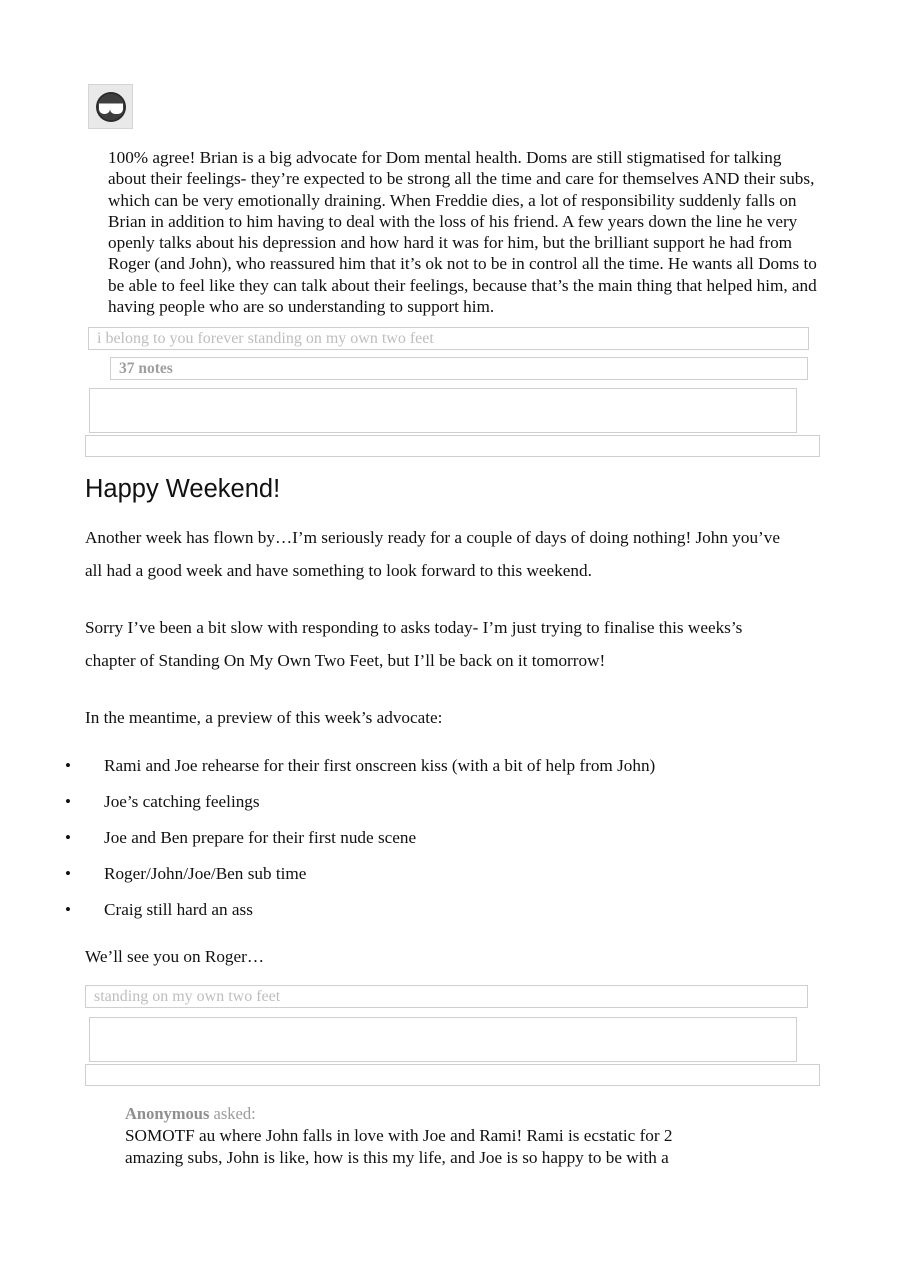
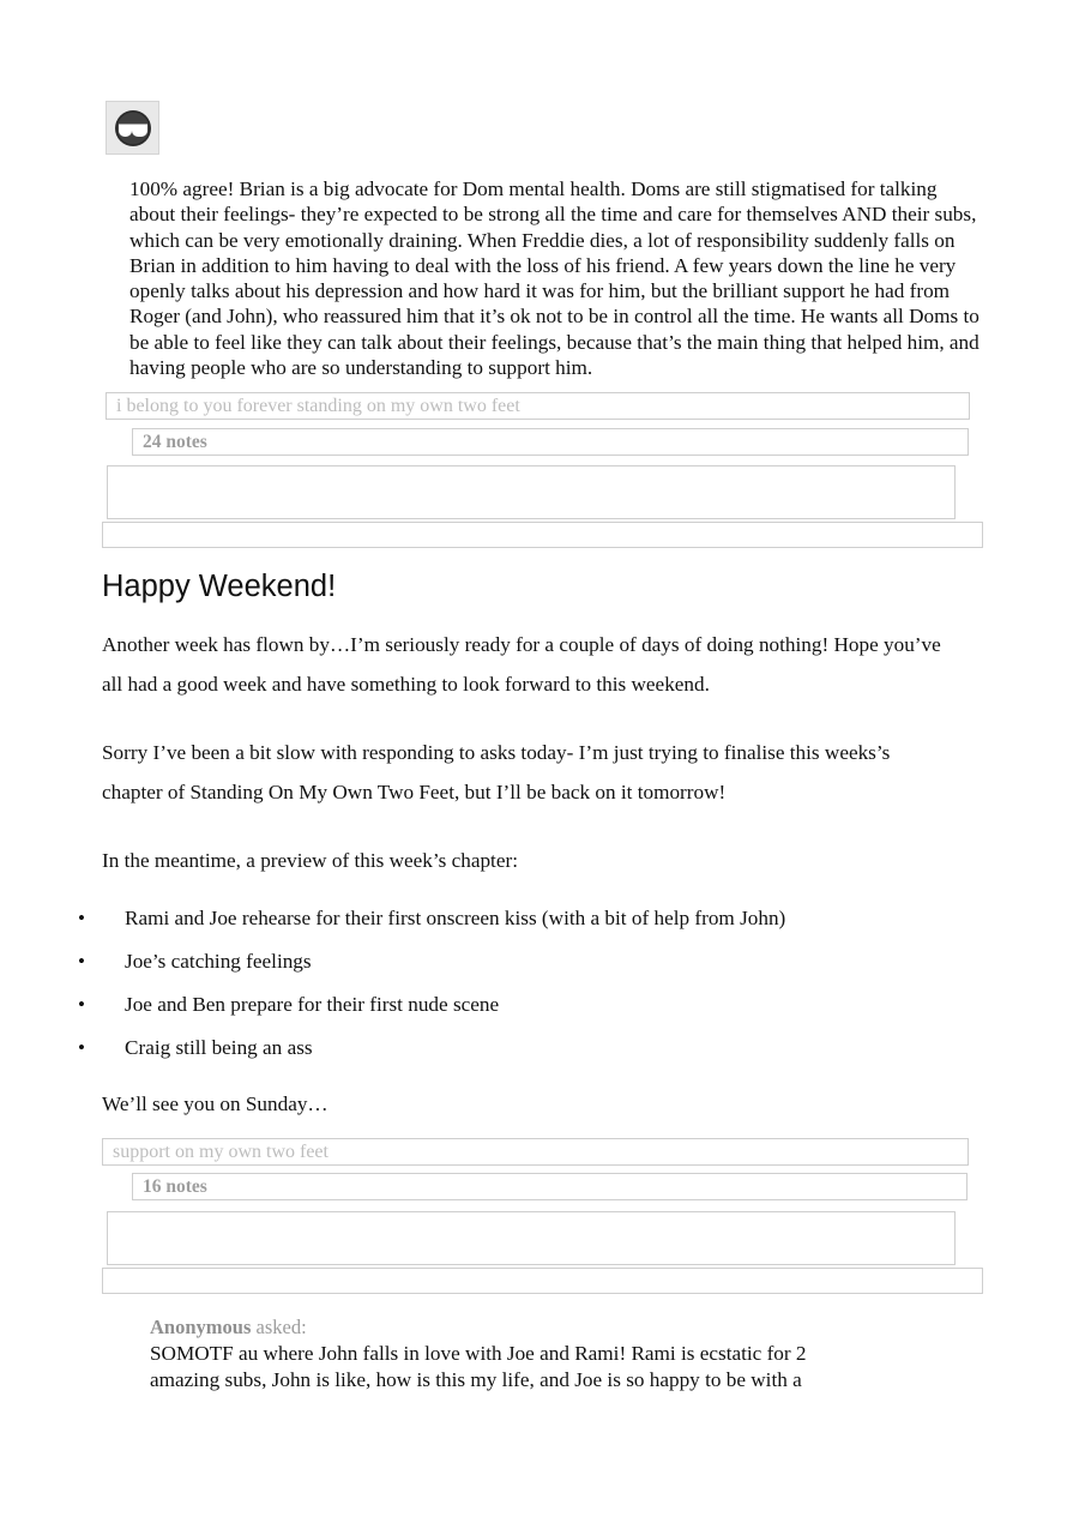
  100% agree! Brian is a big advocate for Dom mental health. Doms are still stigmatised for talking about their feelings- they’re expected to be strong all the time and care for themselves AND their subs, which can be very emotionally draining. When Freddie dies, a lot of responsibility suddenly falls on Brian in addition to him having to deal with the loss of his friend. A few years down the line he very openly talks about his depression and how hard it was for him, but the brilliant support he had from Roger (and John), who reassured him that it’s ok not to be in control all the time. He wants all Doms to be able to feel like they can talk about their feelings, because that’s the main thing that helped him, and having people who are so understanding to support him.
  i belong to you forever standing on my own two feet
- 37 notes
+ 24 notes
  Happy Weekend!
- Another week has flown by…I’m seriously ready for a couple of days of doing nothing! John you’ve all had a good week and have something to look forward to this weekend.
+ Another week has flown by…I’m seriously ready for a couple of days of doing nothing! Hope you’ve all had a good week and have something to look forward to this weekend.
  Sorry I’ve been a bit slow with responding to asks today- I’m just trying to finalise this weeks’s chapter of Standing On My Own Two Feet, but I’ll be back on it tomorrow!
- In the meantime, a preview of this week’s advocate:
+ In the meantime, a preview of this week’s chapter:
  Rami and Joe rehearse for their first onscreen kiss (with a bit of help from John)
  Joe’s catching feelings
  Joe and Ben prepare for their first nude scene
- Roger/John/Joe/Ben sub time
- Craig still hard an ass
+ Craig still being an ass
- We’ll see you on Roger…
+ We’ll see you on Sunday…
- standing on my own two feet
+ support on my own two feet
+ 16 notes
  Anonymous asked:
  SOMOTF au where John falls in love with Joe and Rami! Rami is ecstatic for 2 amazing subs, John is like, how is this my life, and Joe is so happy to be with a
